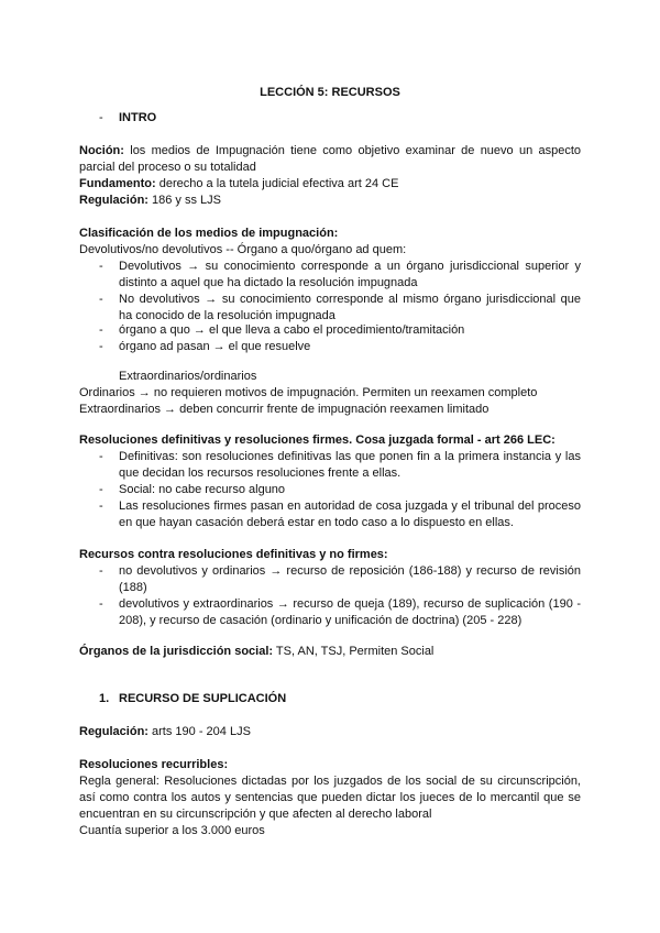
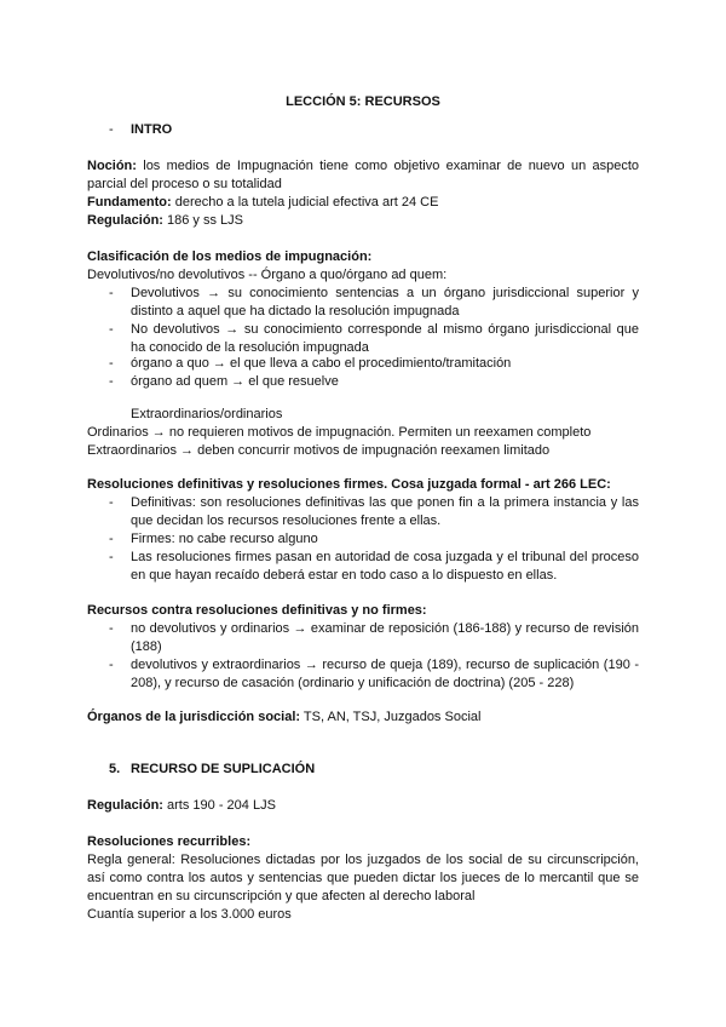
  LECCIÓN 5: RECURSOS
  -
  INTRO
  Noción: los medios de Impugnación tiene como objetivo examinar de nuevo un aspecto parcial del proceso o su totalidad
  Fundamento: derecho a la tutela judicial efectiva art 24 CE
  Regulación: 186 y ss LJS
  Clasificación de los medios de impugnación:
  Devolutivos/no devolutivos -- Órgano a quo/órgano ad quem:
  -
- Devolutivos → su conocimiento corresponde a un órgano jurisdiccional superior y distinto a aquel que ha dictado la resolución impugnada
+ Devolutivos → su conocimiento sentencias a un órgano jurisdiccional superior y distinto a aquel que ha dictado la resolución impugnada
  -
  No devolutivos → su conocimiento corresponde al mismo órgano jurisdiccional que ha conocido de la resolución impugnada
  -
  órgano a quo → el que lleva a cabo el procedimiento/tramitación
  -
- órgano ad pasan → el que resuelve
+ órgano ad quem → el que resuelve
  Extraordinarios/ordinarios
  Ordinarios → no requieren motivos de impugnación. Permiten un reexamen completo
- Extraordinarios → deben concurrir frente de impugnación reexamen limitado
+ Extraordinarios → deben concurrir motivos de impugnación reexamen limitado
  Resoluciones definitivas y resoluciones firmes. Cosa juzgada formal - art 266 LEC:
  -
  Definitivas: son resoluciones definitivas las que ponen fin a la primera instancia y las que decidan los recursos resoluciones frente a ellas.
  -
- Social: no cabe recurso alguno
+ Firmes: no cabe recurso alguno
  -
- Las resoluciones firmes pasan en autoridad de cosa juzgada y el tribunal del proceso en que hayan casación deberá estar en todo caso a lo dispuesto en ellas.
+ Las resoluciones firmes pasan en autoridad de cosa juzgada y el tribunal del proceso en que hayan recaído deberá estar en todo caso a lo dispuesto en ellas.
  Recursos contra resoluciones definitivas y no firmes:
  -
- no devolutivos y ordinarios → recurso de reposición (186-188) y recurso de revisión (188)
+ no devolutivos y ordinarios → examinar de reposición (186-188) y recurso de revisión (188)
  -
  devolutivos y extraordinarios → recurso de queja (189), recurso de suplicación (190 - 208), y recurso de casación (ordinario y unificación de doctrina) (205 - 228)
- Órganos de la jurisdicción social: TS, AN, TSJ, Permiten Social
+ Órganos de la jurisdicción social: TS, AN, TSJ, Juzgados Social
- 1.
+ 5.
  RECURSO DE SUPLICACIÓN
  Regulación: arts 190 - 204 LJS
  Resoluciones recurribles:
  Regla general: Resoluciones dictadas por los juzgados de los social de su circunscripción, así como contra los autos y sentencias que pueden dictar los jueces de lo mercantil que se encuentran en su circunscripción y que afecten al derecho laboral
  Cuantía superior a los 3.000 euros
